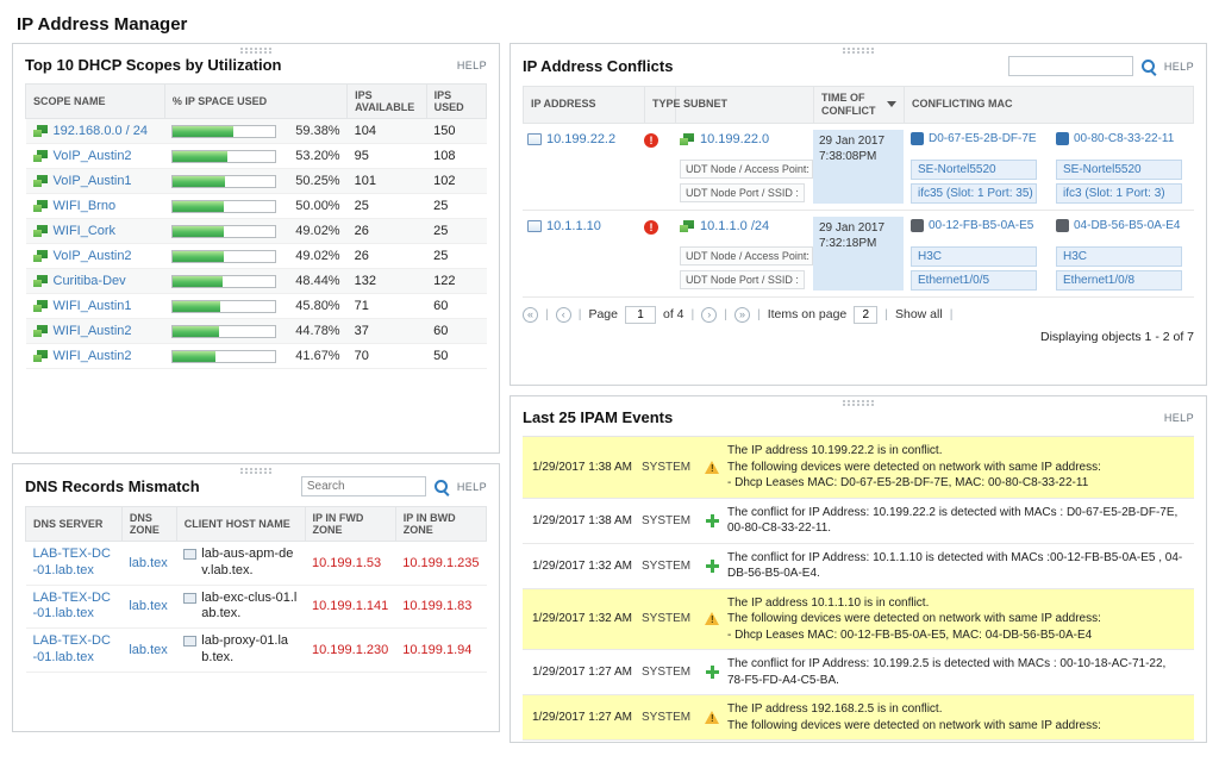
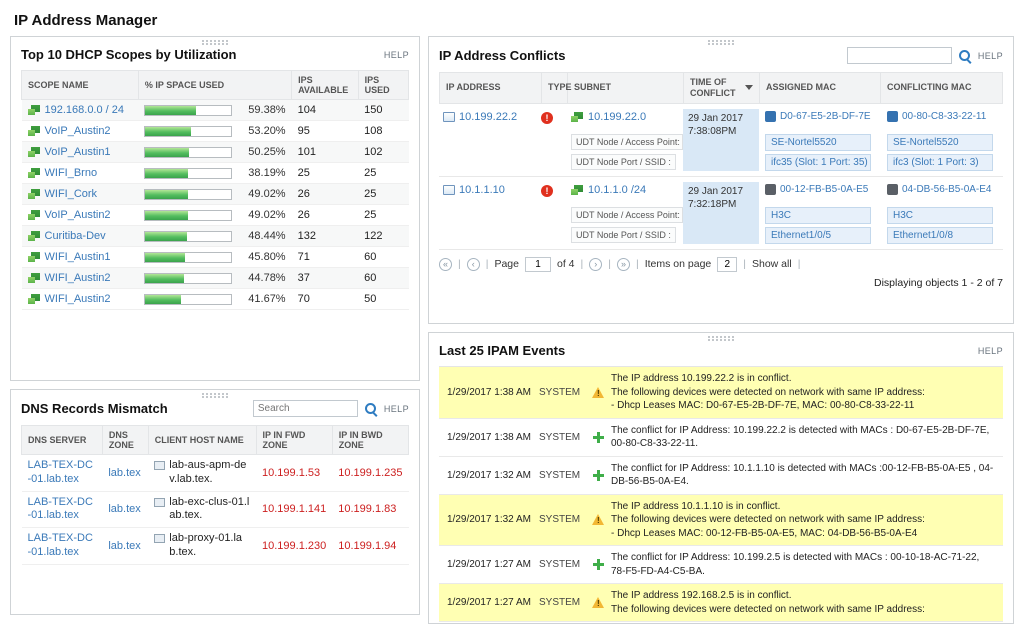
  IP Address Manager
  Top 10 DHCP Scopes by Utilization
  HELP
  SCOPE NAME	% IP SPACE USED	IPS AVAILABLE	IPS USED
  192.168.0.0 / 24	59.38%	104	150
  VoIP_Austin2	53.20%	95	108
  VoIP_Austin1	50.25%	101	102
- WIFI_Brno	50.00%	25	25
+ WIFI_Brno	38.19%	25	25
  WIFI_Cork	49.02%	26	25
  VoIP_Austin2	49.02%	26	25
  Curitiba-Dev	48.44%	132	122
  WIFI_Austin1	45.80%	71	60
  WIFI_Austin2	44.78%	37	60
  WIFI_Austin2	41.67%	70	50
  DNS Records Mismatch
  Search
  HELP
  DNS SERVER	DNS ZONE	CLIENT HOST NAME	IP IN FWD ZONE	IP IN BWD ZONE
  LAB-TEX-DC-01.lab.tex	lab.tex	lab-aus-apm-dev.lab.tex.	10.199.1.53	10.199.1.235
  LAB-TEX-DC-01.lab.tex	lab.tex	lab-exc-clus-01.lab.tex.	10.199.1.141	10.199.1.83
  LAB-TEX-DC-01.lab.tex	lab.tex	lab-proxy-01.lab.tex.	10.199.1.230	10.199.1.94
  IP Address Conflicts
  HELP
  IP ADDRESS
  TYP
  SUBNET
  TIME OF CONFLICT
+ ASSIGNED MAC
  CONFLICTING MAC
  10.199.22.2
  10.199.22.0
  29 Jan 2017
  7:38:08PM
  D0-67-E5-2B-DF-7E
  00-80-C8-33-22-11
  UDT Node / Access Point:
  SE-Nortel5520
  SE-Nortel5520
  UDT Node Port / SSID :
  ifc35 (Slot: 1 Port: 35)
  ifc3 (Slot: 1 Port: 3)
  10.1.1.10
  10.1.1.0 /24
  29 Jan 2017
  7:32:18PM
  00-12-FB-B5-0A-E5
  04-DB-56-B5-0A-E4
  UDT Node / Access Point:
  H3C
  H3C
  UDT Node Port / SSID :
  Ethernet1/0/5
  Ethernet1/0/8
  «
  |
  ‹
  |
  Page
  1
  of 4
  |
  ›
  |
  »
  |
  Items on page
  2
  |
  Show all
  |
  Displaying objects 1 - 2 of 7
  Last 25 IPAM Events
  HELP
  1/29/2017 1:38 AM
  SYSTEM
  The IP address 10.199.22.2 is in conflict.
  The following devices were detected on network with same IP address:
  - Dhcp Leases MAC: D0-67-E5-2B-DF-7E, MAC: 00-80-C8-33-22-11
  1/29/2017 1:38 AM
  SYSTEM
  The conflict for IP Address: 10.199.22.2 is detected with MACs : D0-67-E5-2B-DF-7E, 00-80-C8-33-22-11.
  1/29/2017 1:32 AM
  SYSTEM
  The conflict for IP Address: 10.1.1.10 is detected with MACs :00-12-FB-B5-0A-E5 , 04-DB-56-B5-0A-E4.
  1/29/2017 1:32 AM
  SYSTEM
  The IP address 10.1.1.10 is in conflict.
  The following devices were detected on network with same IP address:
  - Dhcp Leases MAC: 00-12-FB-B5-0A-E5, MAC: 04-DB-56-B5-0A-E4
  1/29/2017 1:27 AM
  SYSTEM
  The conflict for IP Address: 10.199.2.5 is detected with MACs : 00-10-18-AC-71-22, 78-F5-FD-A4-C5-BA.
  1/29/2017 1:27 AM
  SYSTEM
  The IP address 192.168.2.5 is in conflict.
  The following devices were detected on network with same IP address:
